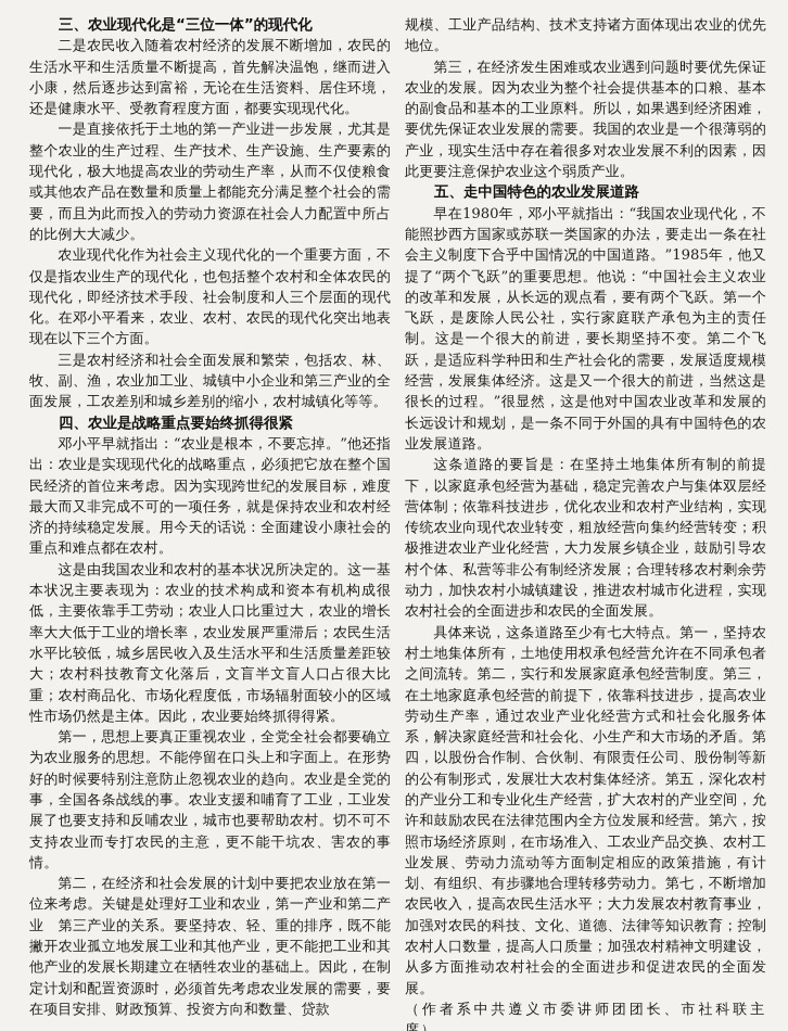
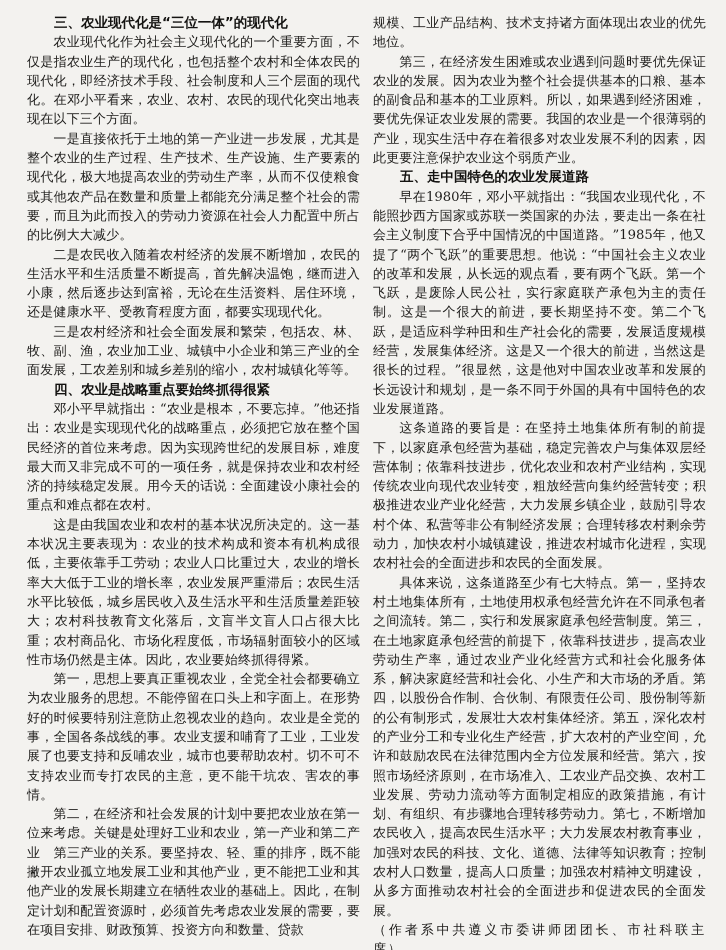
  三、农业现代化是“三位一体”的现代化
- 二是农民收入随着农村经济的发展不断增加，农民的生活水平和生活质量不断提高，首先解决温饱，继而进入小康，然后逐步达到富裕，无论在生活资料、居住环境，还是健康水平、受教育程度方面，都要实现现代化。
+ 农业现代化作为社会主义现代化的一个重要方面，不仅是指农业生产的现代化，也包括整个农村和全体农民的现代化，即经济技术手段、社会制度和人三个层面的现代化。在邓小平看来，农业、农村、农民的现代化突出地表现在以下三个方面。
  一是直接依托于土地的第一产业进一步发展，尤其是整个农业的生产过程、生产技术、生产设施、生产要素的现代化，极大地提高农业的劳动生产率，从而不仅使粮食或其他农产品在数量和质量上都能充分满足整个社会的需要，而且为此而投入的劳动力资源在社会人力配置中所占的比例大大减少。
- 农业现代化作为社会主义现代化的一个重要方面，不仅是指农业生产的现代化，也包括整个农村和全体农民的现代化，即经济技术手段、社会制度和人三个层面的现代化。在邓小平看来，农业、农村、农民的现代化突出地表现在以下三个方面。
+ 二是农民收入随着农村经济的发展不断增加，农民的生活水平和生活质量不断提高，首先解决温饱，继而进入小康，然后逐步达到富裕，无论在生活资料、居住环境，还是健康水平、受教育程度方面，都要实现现代化。
  三是农村经济和社会全面发展和繁荣，包括农、林、牧、副、渔，农业加工业、城镇中小企业和第三产业的全面发展，工农差别和城乡差别的缩小，农村城镇化等等。
  四、农业是战略重点要始终抓得很紧
  邓小平早就指出：“农业是根本，不要忘掉。”他还指出：农业是实现现代化的战略重点，必须把它放在整个国民经济的首位来考虑。因为实现跨世纪的发展目标，难度最大而又非完成不可的一项任务，就是保持农业和农村经济的持续稳定发展。用今天的话说：全面建设小康社会的重点和难点都在农村。
  这是由我国农业和农村的基本状况所决定的。这一基本状况主要表现为：农业的技术构成和资本有机构成很低，主要依靠手工劳动；农业人口比重过大，农业的增长率大大低于工业的增长率，农业发展严重滞后；农民生活水平比较低，城乡居民收入及生活水平和生活质量差距较大；农村科技教育文化落后，文盲半文盲人口占很大比重；农村商品化、市场化程度低，市场辐射面较小的区域性市场仍然是主体。因此，农业要始终抓得得紧。
  第一，思想上要真正重视农业，全党全社会都要确立为农业服务的思想。不能停留在口头上和字面上。在形势好的时候要特别注意防止忽视农业的趋向。农业是全党的事，全国各条战线的事。农业支援和哺育了工业，工业发展了也要支持和反哺农业，城市也要帮助农村。切不可不支持农业而专打农民的主意，更不能干坑农、害农的事情。
  第二，在经济和社会发展的计划中要把农业放在第一位来考虑。关键是处理好工业和农业，第一产业和第二产业 第三产业的关系。要坚持农、轻、重的排序，既不能撇开农业孤立地发展工业和其他产业，更不能把工业和其他产业的发展长期建立在牺牲农业的基础上。因此，在制定计划和配置资源时，必须首先考虑农业发展的需要，要在项目安排、财政预算、投资方向和数量、贷款
  规模、工业产品结构、技术支持诸方面体现出农业的优先地位。
  第三，在经济发生困难或农业遇到问题时要优先保证农业的发展。因为农业为整个社会提供基本的口粮、基本的副食品和基本的工业原料。所以，如果遇到经济困难，要优先保证农业发展的需要。我国的农业是一个很薄弱的产业，现实生活中存在着很多对农业发展不利的因素，因此更要注意保护农业这个弱质产业。
  五、走中国特色的农业发展道路
  早在1980年，邓小平就指出：“我国农业现代化，不能照抄西方国家或苏联一类国家的办法，要走出一条在社会主义制度下合乎中国情况的中国道路。”1985年，他又提了“两个飞跃”的重要思想。他说：“中国社会主义农业的改革和发展，从长远的观点看，要有两个飞跃。第一个飞跃，是废除人民公社，实行家庭联产承包为主的责任制。这是一个很大的前进，要长期坚持不变。第二个飞跃，是适应科学种田和生产社会化的需要，发展适度规模经营，发展集体经济。这是又一个很大的前进，当然这是很长的过程。”很显然，这是他对中国农业改革和发展的长远设计和规划，是一条不同于外国的具有中国特色的农业发展道路。
  这条道路的要旨是：在坚持土地集体所有制的前提下，以家庭承包经营为基础，稳定完善农户与集体双层经营体制；依靠科技进步，优化农业和农村产业结构，实现传统农业向现代农业转变，粗放经营向集约经营转变；积极推进农业产业化经营，大力发展乡镇企业，鼓励引导农村个体、私营等非公有制经济发展；合理转移农村剩余劳动力，加快农村小城镇建设，推进农村城市化进程，实现农村社会的全面进步和农民的全面发展。
  具体来说，这条道路至少有七大特点。第一，坚持农村土地集体所有，土地使用权承包经营允许在不同承包者之间流转。第二，实行和发展家庭承包经营制度。第三，在土地家庭承包经营的前提下，依靠科技进步，提高农业劳动生产率，通过农业产业化经营方式和社会化服务体系，解决家庭经营和社会化、小生产和大市场的矛盾。第四，以股份合作制、合伙制、有限责任公司、股份制等新的公有制形式，发展壮大农村集体经济。第五，深化农村的产业分工和专业化生产经营，扩大农村的产业空间，允许和鼓励农民在法律范围内全方位发展和经营。第六，按照市场经济原则，在市场准入、工农业产品交换、农村工业发展、劳动力流动等方面制定相应的政策措施，有计划、有组织、有步骤地合理转移劳动力。第七，不断增加农民收入，提高农民生活水平；大力发展农村教育事业，加强对农民的科技、文化、道德、法律等知识教育；控制农村人口数量，提高人口质量；加强农村精神文明建设，从多方面推动农村社会的全面进步和促进农民的全面发展。
  （作者系中共遵义市委讲师团团长、市社科联主
